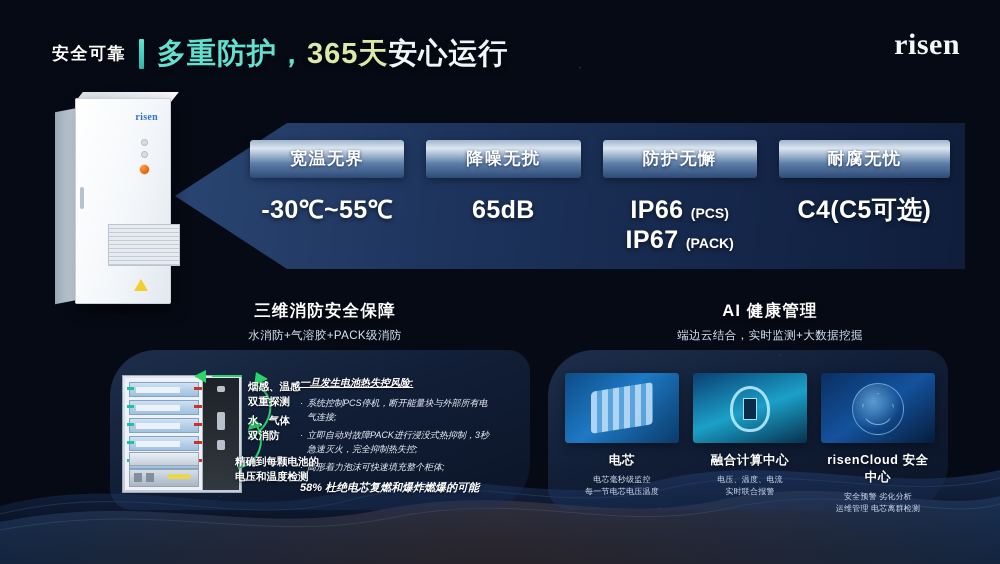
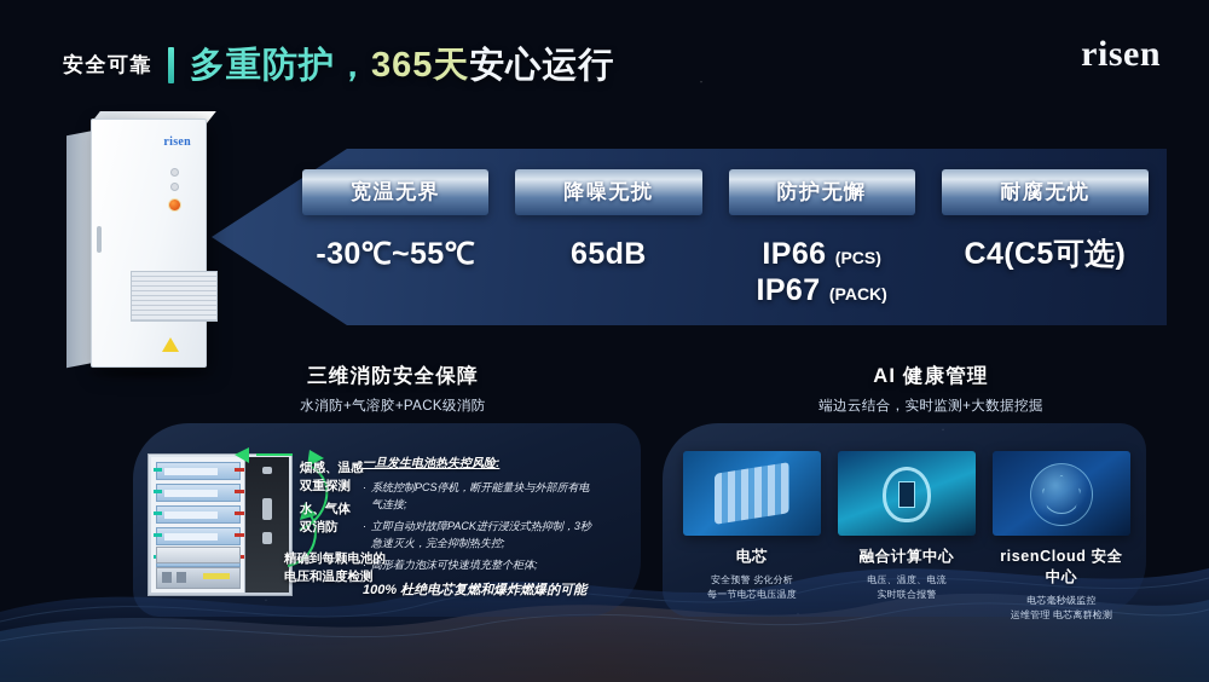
  安全可靠
  多重防护，365天安心运行
  risen
  risen
  宽温无界
  -30℃~55℃
  降噪无扰
  65dB
  防护无懈
  IP66 (PCS)
  IP67 (PACK)
  耐腐无忧
  C4(C5可选)
  三维消防安全保障
  水消防+气溶胶+PACK级消防
  AI 健康管理
  端边云结合，实时监测+大数据挖掘
  烟感、温感
  双重探测
  水、气体
  双消防
  精确到每颗电池的
  电压和温度检测
  一旦发生电池热失控风险:
  ·
  系统控制PCS停机，断开能量块与外部所有电气连接;
  ·
  立即自动对故障PACK进行浸没式热抑制，3秒急速灭火，完全抑制热失控;
  ·
  高形着力泡沫可快速填充整个柜体;
- 58% 杜绝电芯复燃和爆炸燃爆的可能
+ 100% 杜绝电芯复燃和爆炸燃爆的可能
  电芯
- 电芯毫秒级监控
+ 安全预警 劣化分析
  每一节电芯电压温度
  融合计算中心
  电压、温度、电流
  实时联合报警
  risenCloud 安全中心
- 安全预警 劣化分析
+ 电芯毫秒级监控
  运维管理 电芯离群检测
